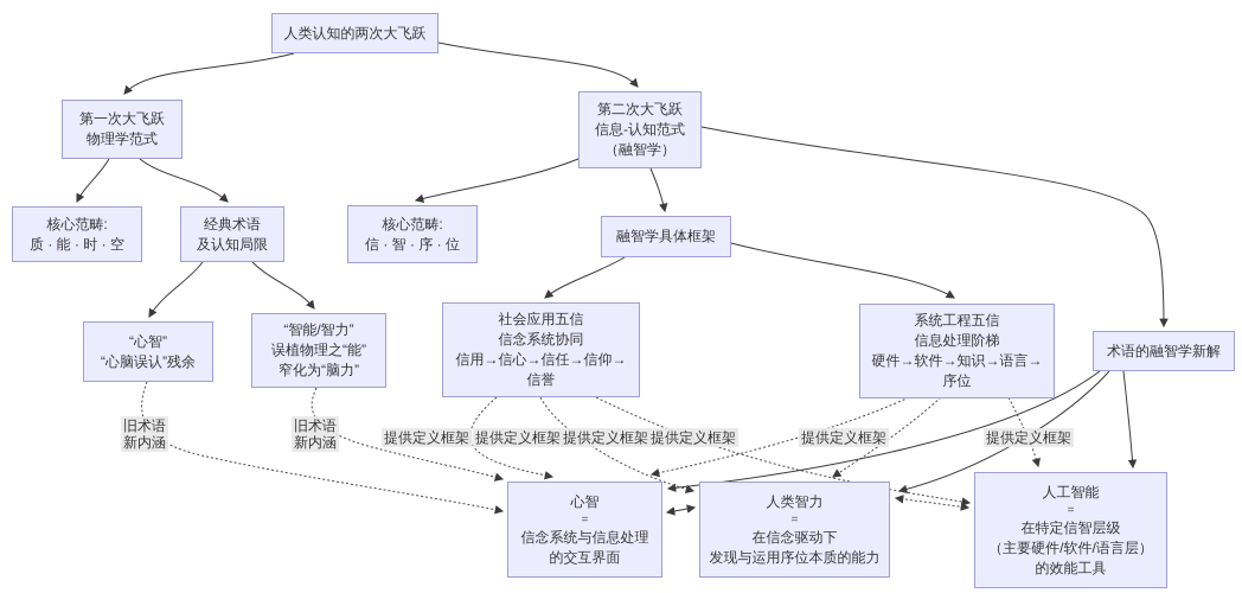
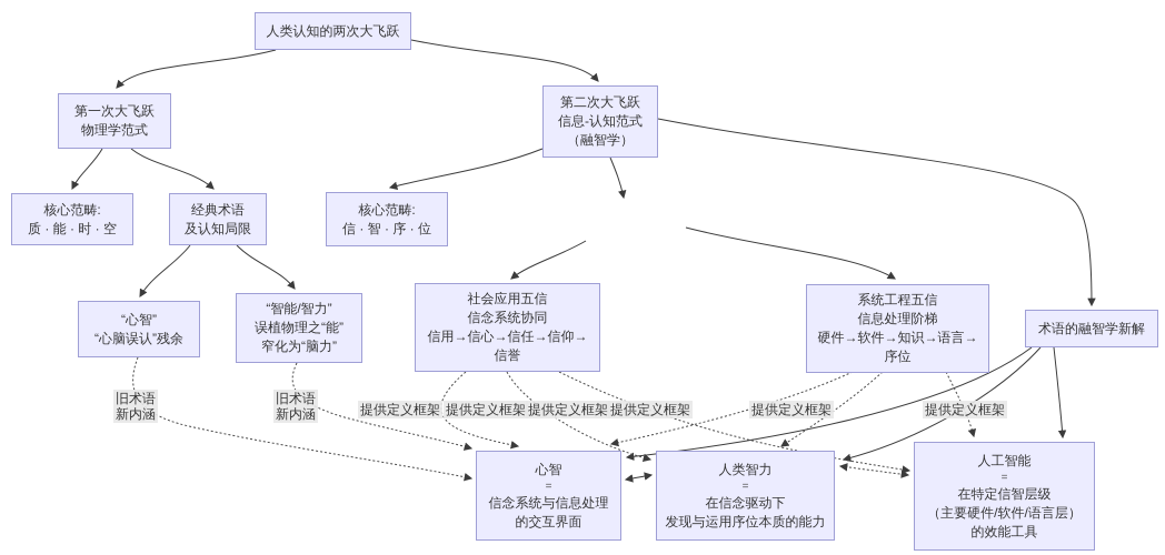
  人类认知的两次大飞跃
  第一次大飞跃
  物理学范式
  第二次大飞跃
  信息-认知范式
  （融智学）
  核心范畴:
  质 · 能 · 时 · 空
  经典术语
  及认知局限
  核心范畴:
  信 · 智 · 序 · 位
- 融智学具体框架
  “心智”
  “心脑误认”残余
  “智能/智力”
  误植物理之“能”
  窄化为“脑力”
  社会应用五信
  信念系统协同
  信用→信心→信任→信仰→
  信誉
  系统工程五信
  信息处理阶梯
  硬件→软件→知识→语言→
  序位
  术语的融智学新解
  心智
  =
  信念系统与信息处理
  的交互界面
  人类智力
  =
  在信念驱动下
  发现与运用序位本质的能力
  人工智能
  =
  在特定信智层级
  （主要硬件/软件/语言层）
  的效能工具
  旧术语
  新内涵
  旧术语
  新内涵
  提供定义框架
  提供定义框架
  提供定义框架
  提供定义框架
  提供定义框架
  提供定义框架
